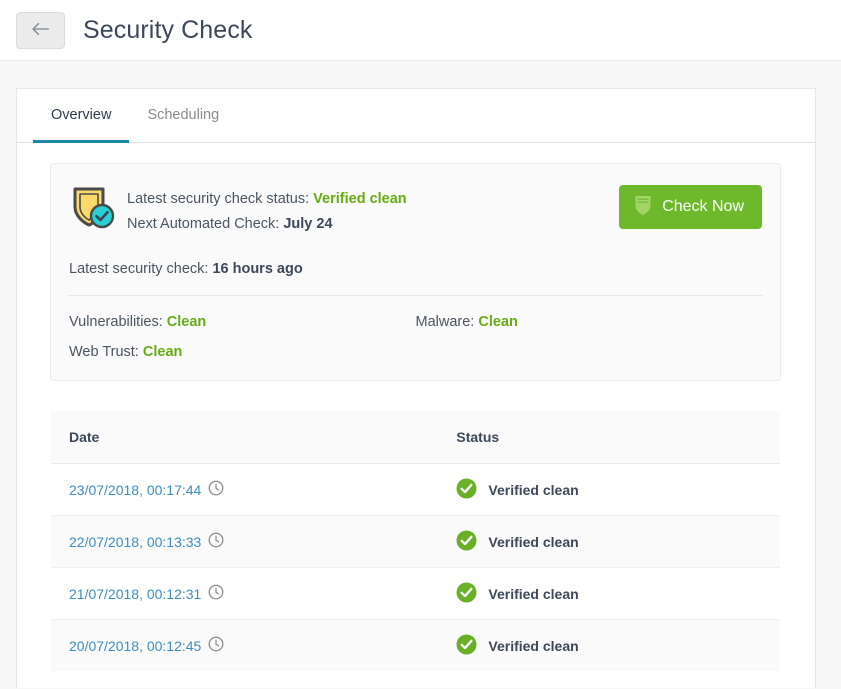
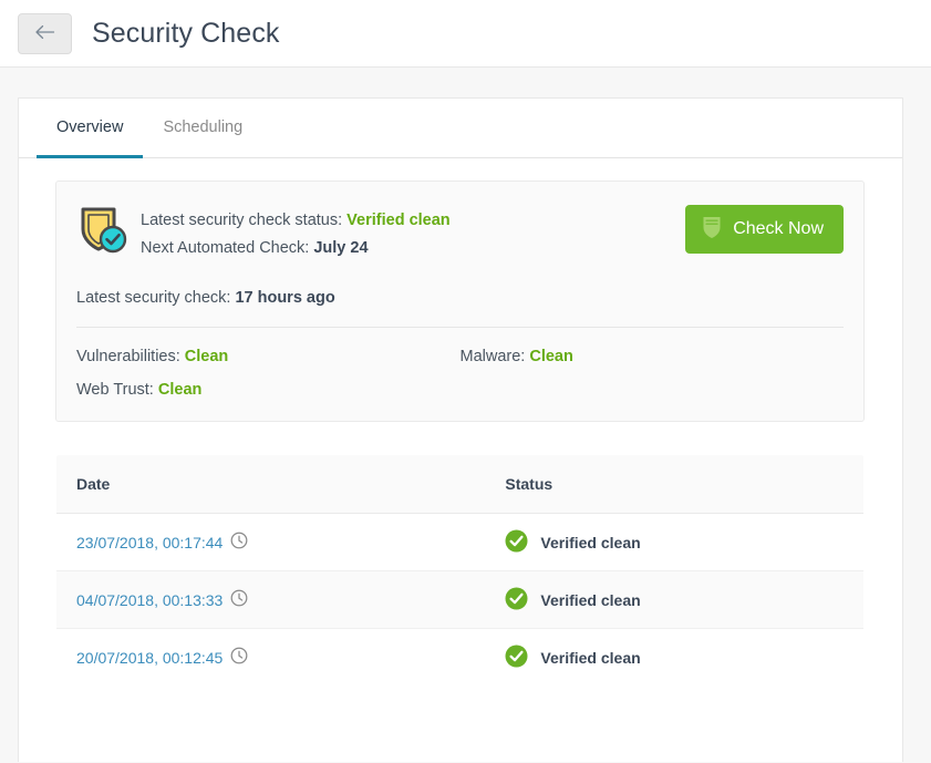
  Security Check
  Overview
  Scheduling
  Latest security check status: Verified clean
  Next Automated Check: July 24
  Check Now
- Latest security check: 16 hours ago
+ Latest security check: 17 hours ago
  Vulnerabilities: Clean
  Malware: Clean
  Web Trust: Clean
  Date	Status
  23/07/2018, 00:17:44	Verified clean
- 22/07/2018, 00:13:33	Verified clean
+ 04/07/2018, 00:13:33	Verified clean
- 21/07/2018, 00:12:31	Verified clean
  20/07/2018, 00:12:45	Verified clean
